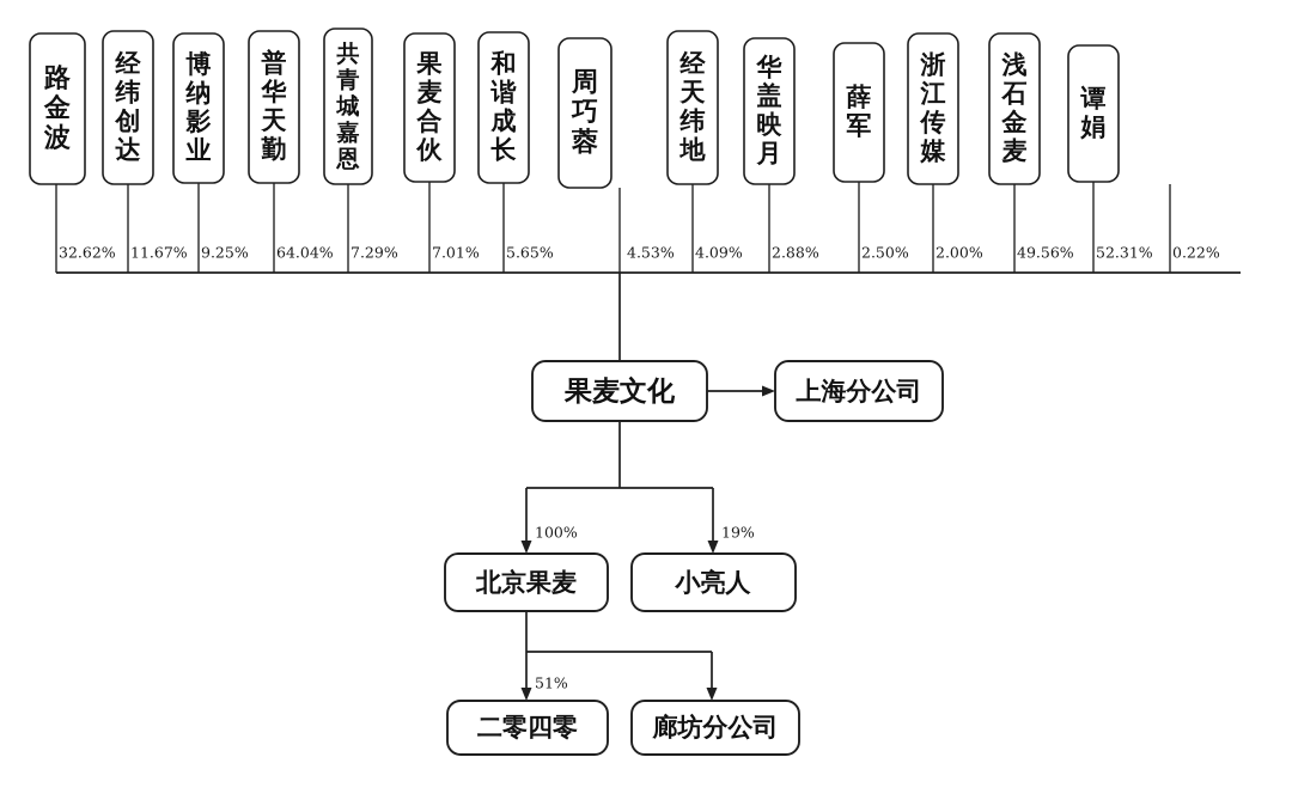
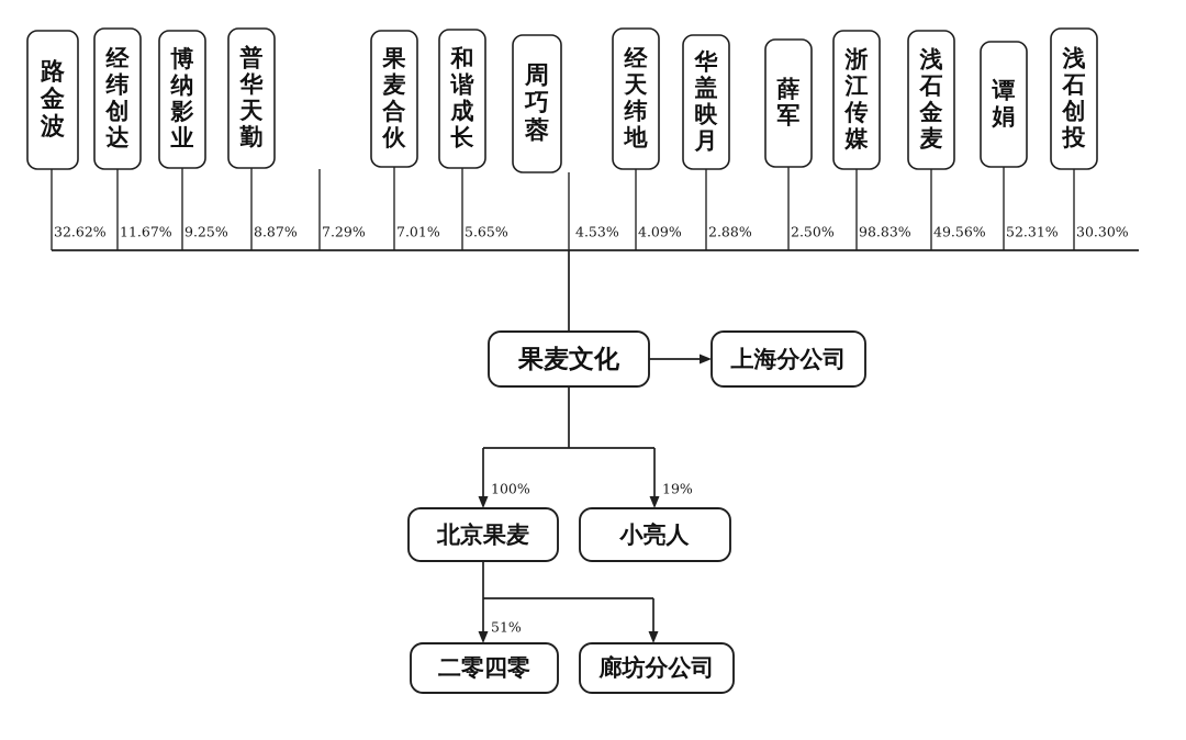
  路金波
  经纬创达
  博纳影业
  普华天勤
- 共青城嘉恩
  果麦合伙
  和谐成长
  周巧蓉
  经天纬地
  华盖映月
  薛军
  浙江传媒
  浅石金麦
  谭娟
+ 浅石创投
  32.62%
  11.67%
  9.25%
- 64.04%
+ 8.87%
  7.29%
  7.01%
  5.65%
  4.53%
  4.09%
  2.88%
  2.50%
- 2.00%
+ 98.83%
  49.56%
  52.31%
- 0.22%
+ 30.30%
  果麦文化
  上海分公司
  100%
  北京果麦
  19%
  小亮人
  51%
  二零四零
  廊坊分公司
